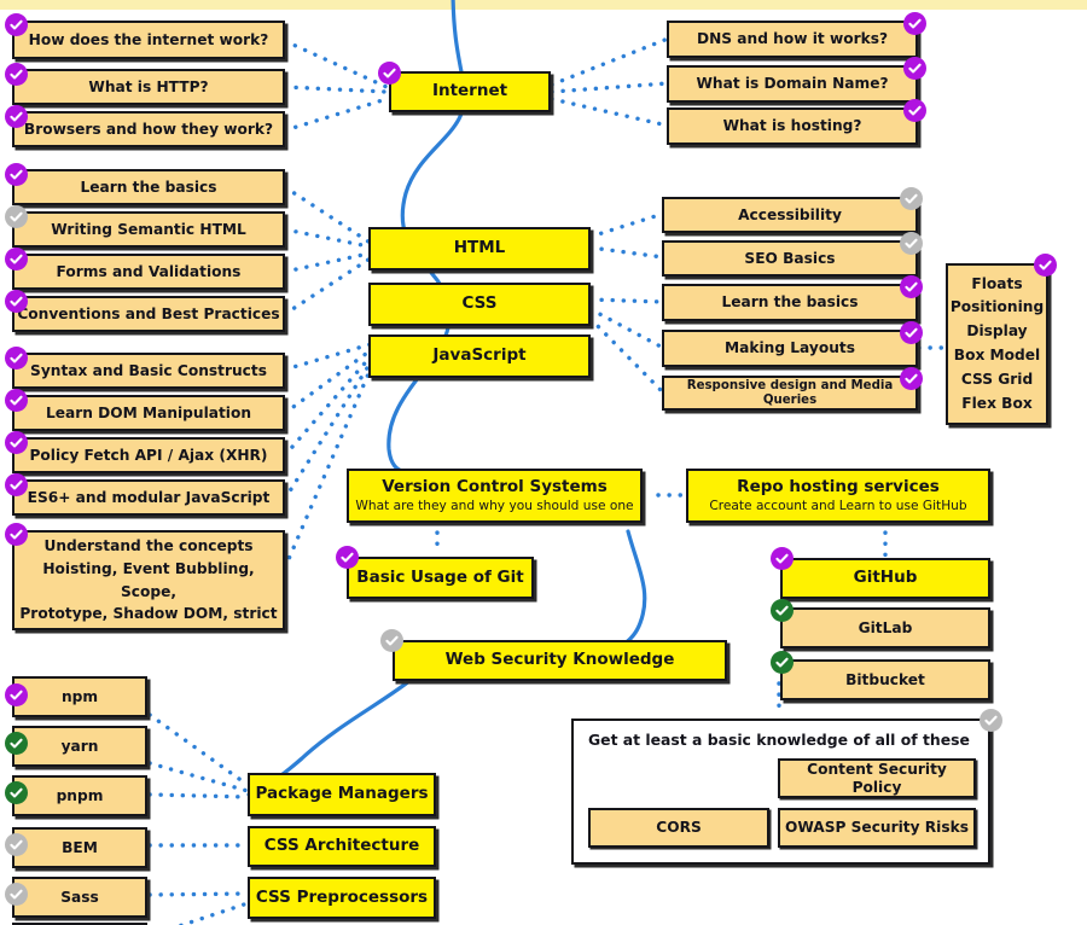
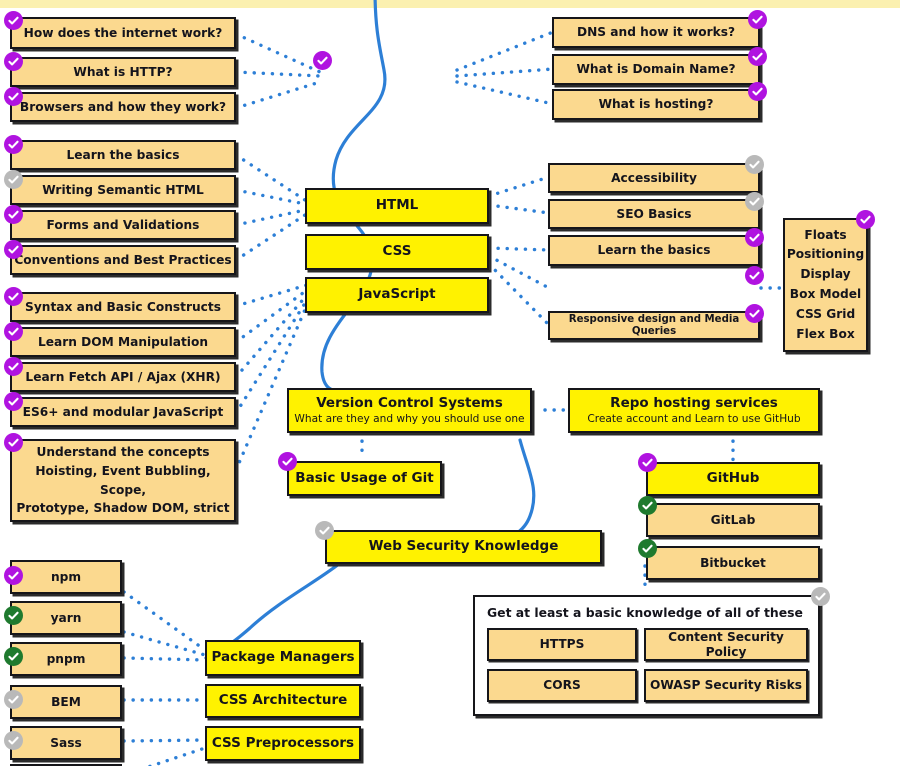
  How does the internet work?
  What is HTTP?
  Browsers and how they work?
- Internet
  DNS and how it works?
  What is Domain Name?
  What is hosting?
  Learn the basics
  Writing Semantic HTML
  Forms and Validations
  Conventions and Best Practices
  Syntax and Basic Constructs
  Learn DOM Manipulation
- Policy Fetch API / Ajax (XHR)
+ Learn Fetch API / Ajax (XHR)
  ES6+ and modular JavaScript
  Understand the concepts
  Hoisting, Event Bubbling, Scope,
  Prototype, Shadow DOM, strict
  HTML
  CSS
  JavaScript
  Accessibility
  SEO Basics
  Learn the basics
- Making Layouts
  Responsive design and Media Queries
  Floats
  Positioning
  Display
  Box Model
  CSS Grid
  Flex Box
  Version Control Systems
  What are they and why you should use one
  Basic Usage of Git
  Repo hosting services
  Create account and Learn to use GitHub
  GitHub
  GitLab
  Bitbucket
  Web Security Knowledge
  Get at least a basic knowledge of all of these
+ HTTPS
  Content Security Policy
  CORS
  OWASP Security Risks
  npm
  yarn
  pnpm
  BEM
  Sass
  Package Managers
  CSS Architecture
  CSS Preprocessors
